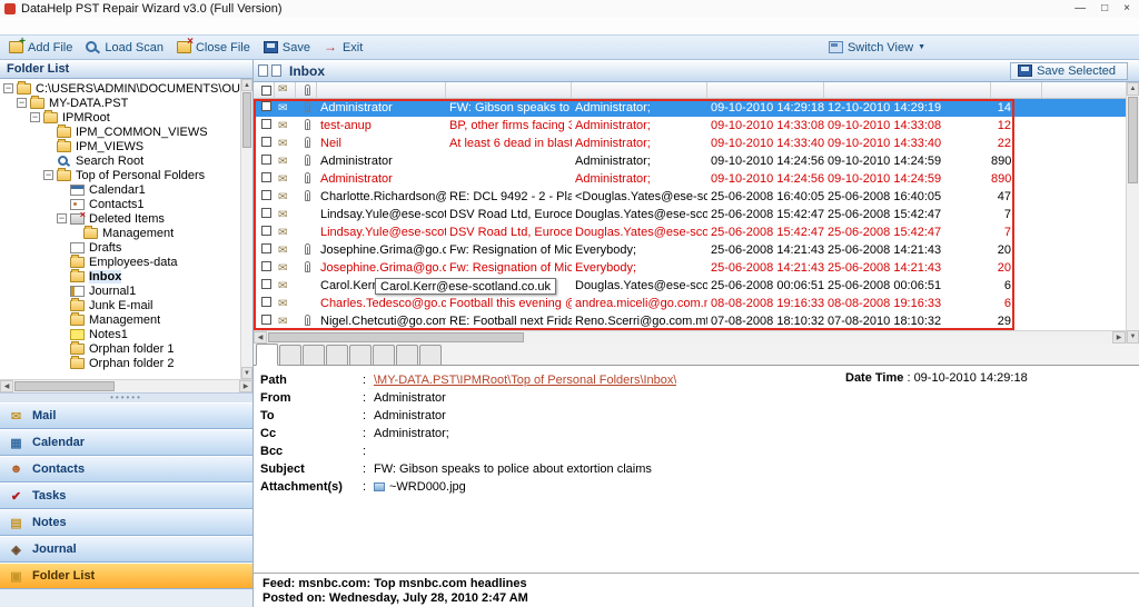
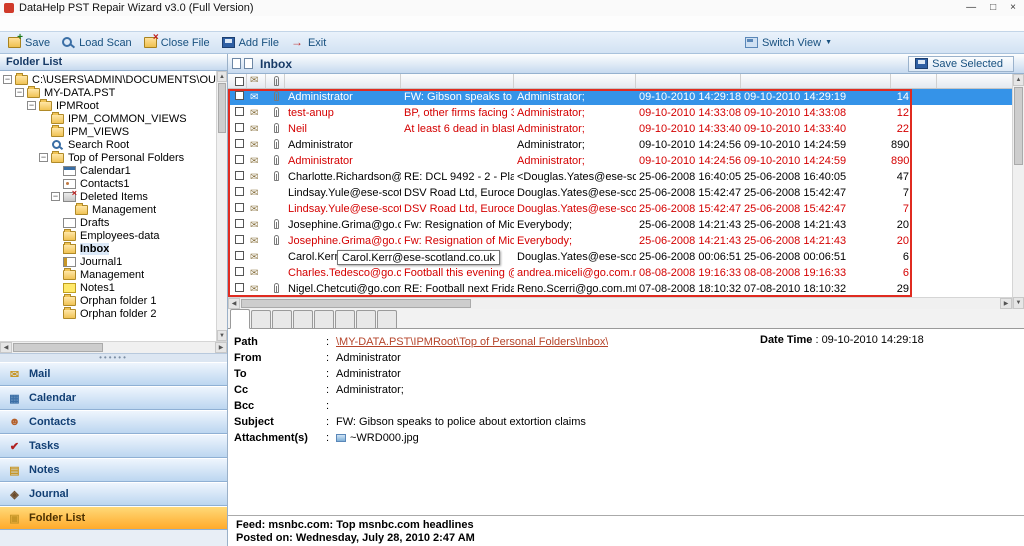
  DataHelp PST Repair Wizard v3.0 (Full Version)
  —
  □
  ×
- Add File
+ Save
  Load Scan
  Close File
- Save
+ Add File
  Exit
  Switch View
  Folder List
  −
  C:\USERS\ADMIN\DOCUMENTS\OU
  −
  MY-DATA.PST
  −
  IPMRoot
  IPM_COMMON_VIEWS
  IPM_VIEWS
  Search Root
  −
  Top of Personal Folders
  Calendar1
  Contacts1
  −
  Deleted Items
  Management
  Drafts
  Employees-data
  Inbox
  Journal1
- Junk E-mail
  Management
  Notes1
  Orphan folder 1
  Orphan folder 2
  ••••••
  Mail
  Calendar
  Contacts
  Tasks
  Notes
  Journal
  Folder List
  Inbox
  Save Selected
  ✉
  ✉
  Administrator
  Administrator;
  09-10-2010 14:29:18
- 12-10-2010 14:29:19
+ 09-10-2010 14:29:19
  14
  ✉
  test-anup
  BP, other firms facing 3
  Administrator;
  09-10-2010 14:33:08
  09-10-2010 14:33:08
  12
  ✉
  Neil
  At least 6 dead in blast
  Administrator;
  09-10-2010 14:33:40
  09-10-2010 14:33:40
  22
  ✉
  Administrator
  Administrator;
  09-10-2010 14:24:56
  09-10-2010 14:24:59
  890
  ✉
  Administrator
  Administrator;
  09-10-2010 14:24:56
  09-10-2010 14:24:59
  890
  ✉
  Charlotte.Richardson@
  RE: DCL 9492 - 2 - Pla
  <Douglas.Yates@ese-sc
  25-06-2008 16:40:05
  25-06-2008 16:40:05
  47
  ✉
  Lindsay.Yule@ese-scot
  DSV Road Ltd, Euroce
  Douglas.Yates@ese-sco
  25-06-2008 15:42:47
  25-06-2008 15:42:47
  7
  ✉
  Lindsay.Yule@ese-scot
  DSV Road Ltd, Euroce
  Douglas.Yates@ese-sco
  25-06-2008 15:42:47
  25-06-2008 15:42:47
  7
  ✉
  Josephine.Grima@go.c
  Fw: Resignation of Mic
  Everybody;
  25-06-2008 14:21:43
  25-06-2008 14:21:43
  20
  ✉
  Josephine.Grima@go.c
  Fw: Resignation of Mic
  Everybody;
  25-06-2008 14:21:43
  25-06-2008 14:21:43
  20
  ✉
  Douglas.Yates@ese-sco
  25-06-2008 00:06:51
  25-06-2008 00:06:51
  6
  ✉
  Charles.Tedesco@go.c
  Football this evening @
  andrea.miceli@go.com.
  08-08-2008 19:16:33
  08-08-2008 19:16:33
  6
  ✉
  Nigel.Chetcuti@go.com
  RE: Football next Frida
  Reno.Scerri@go.com.m
  07-08-2008 18:10:32
  07-08-2010 18:10:32
  29
  Carol.Kerr@ese-scotland.co.uk
  Path
  \MY-DATA.PST\IPMRoot\Top of Personal Folders\Inbox\
  From
  Administrator
  To
  Administrator
  Cc
  Administrator;
  Bcc
  Subject
  FW: Gibson speaks to police about extortion claims
  Attachment(s)
  ~WRD000.jpg
  Date Time 09-10-2010 14:29:18
  Feed: msnbc.com: Top msnbc.com headlines
  Posted on: Wednesday, July 28, 2010 2:47 AM
